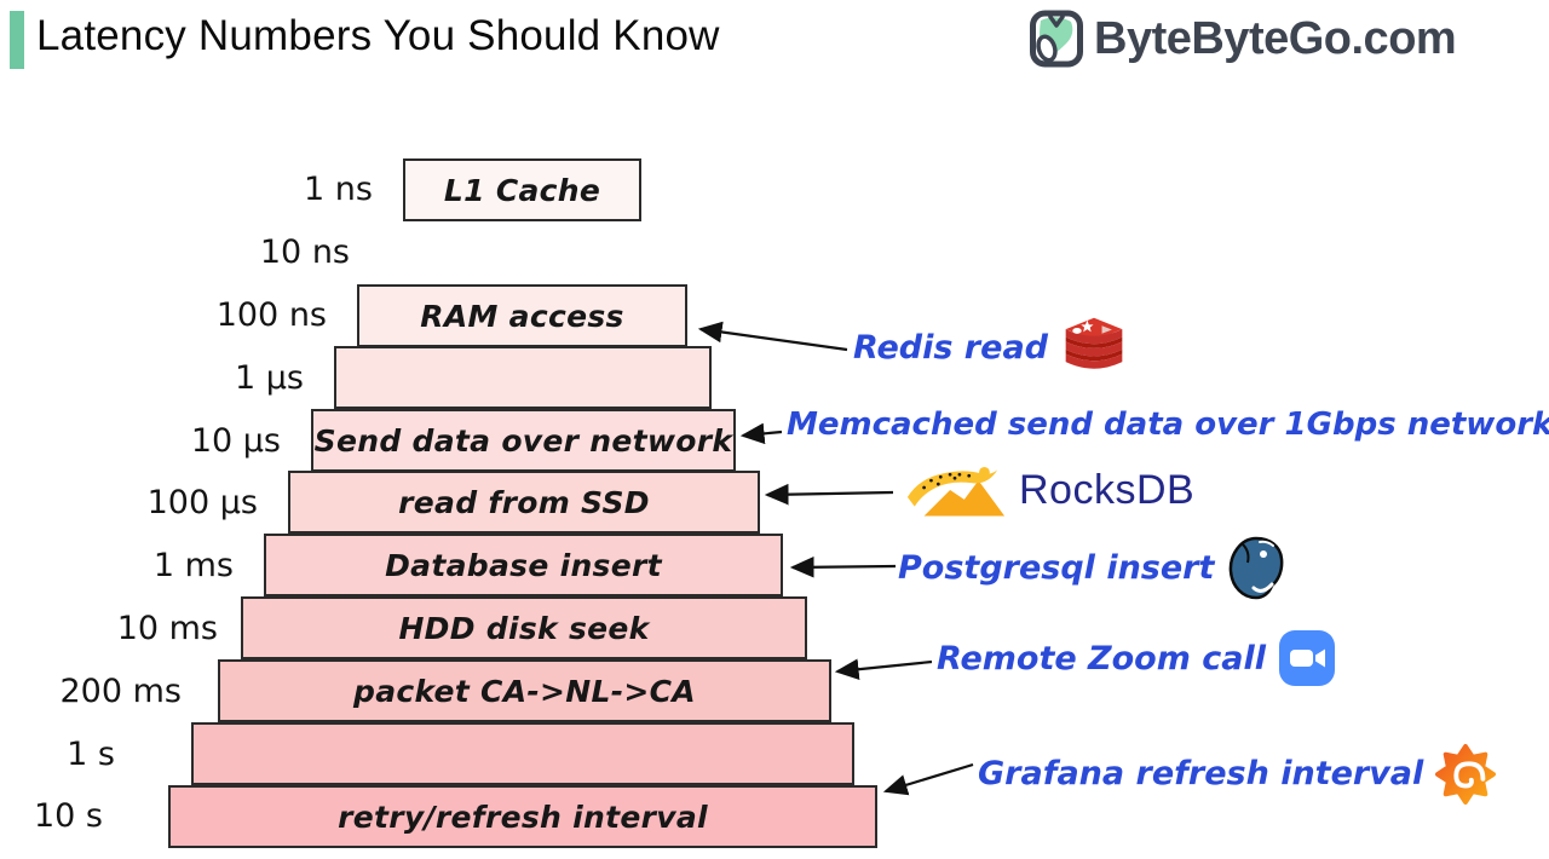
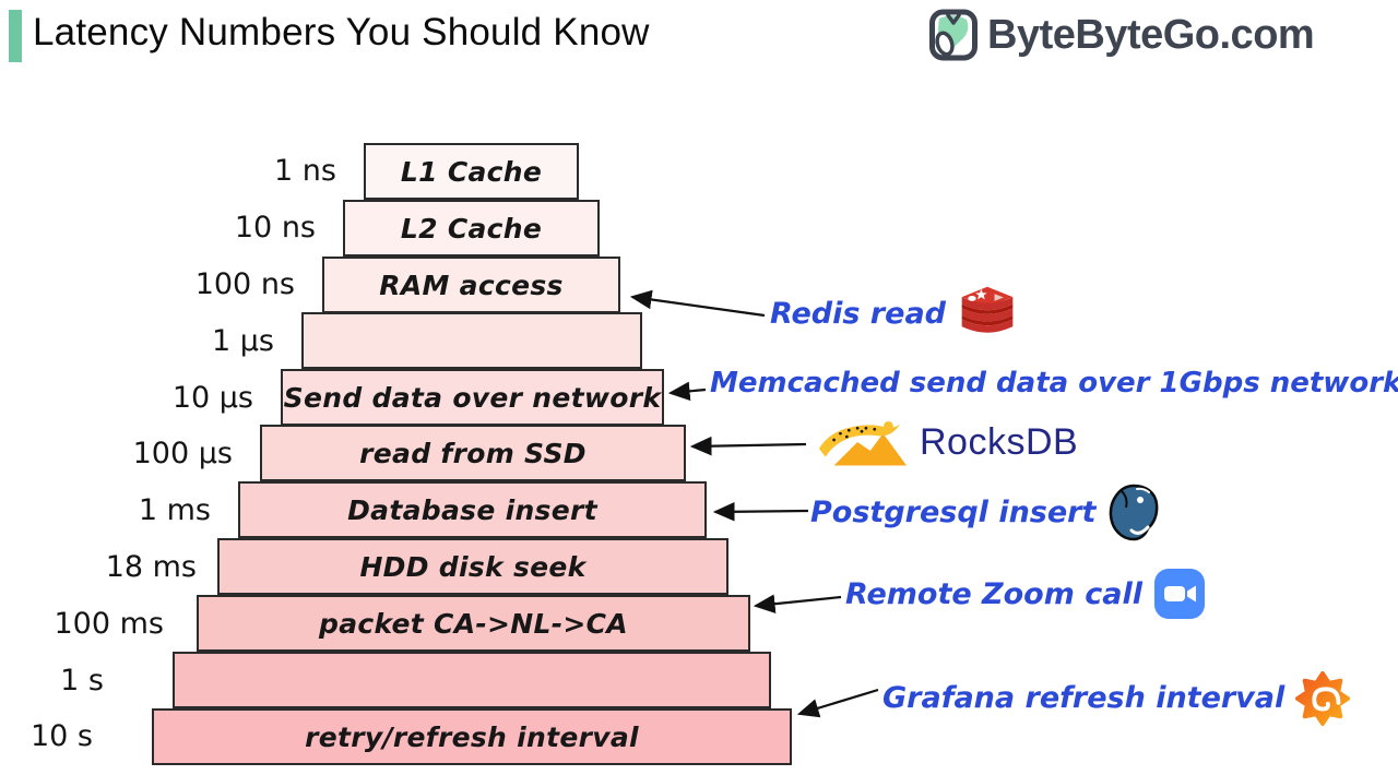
  Latency Numbers You Should Know
  ByteByteGo.com
  1 ns
  10 ns
  100 ns
  1 μs
  10 μs
  100 μs
  1 ms
- 10 ms
+ 18 ms
- 200 ms
+ 100 ms
  1 s
  10 s
  L1 Cache
+ L2 Cache
  RAM access
  Send data over network
  read from SSD
  Database insert
  HDD disk seek
  packet CA->NL->CA
  retry/refresh interval
  Redis read
  Memcached send data over 1Gbps network
  RocksDB
  Postgresql insert
  Remote Zoom call
  Grafana refresh interval
